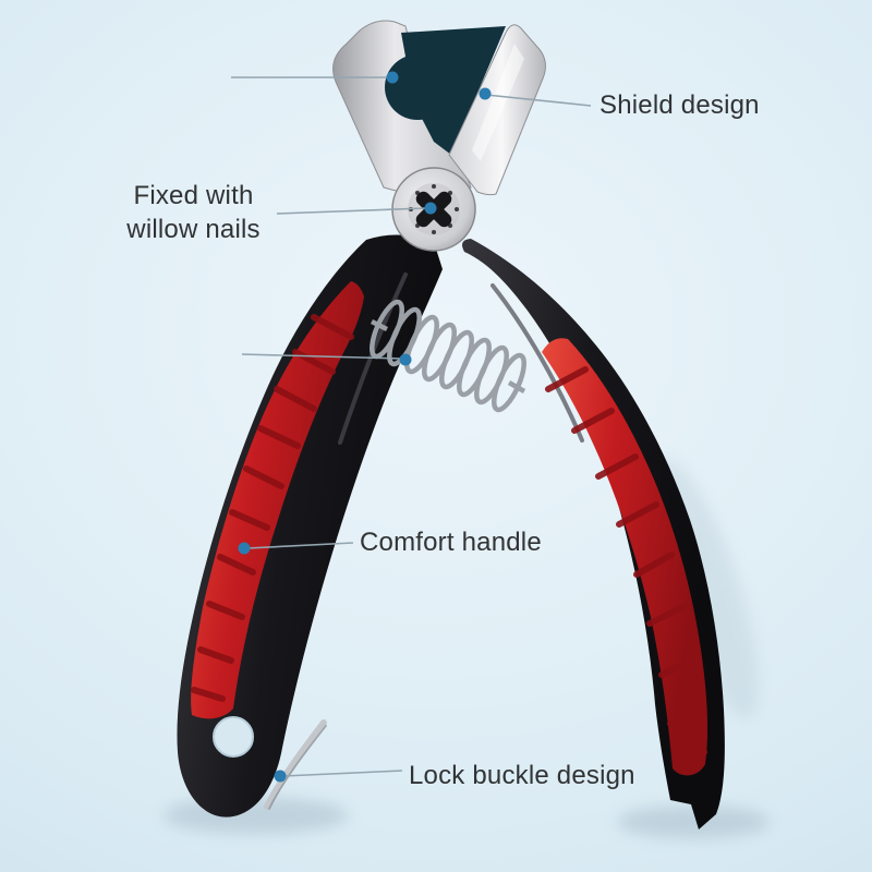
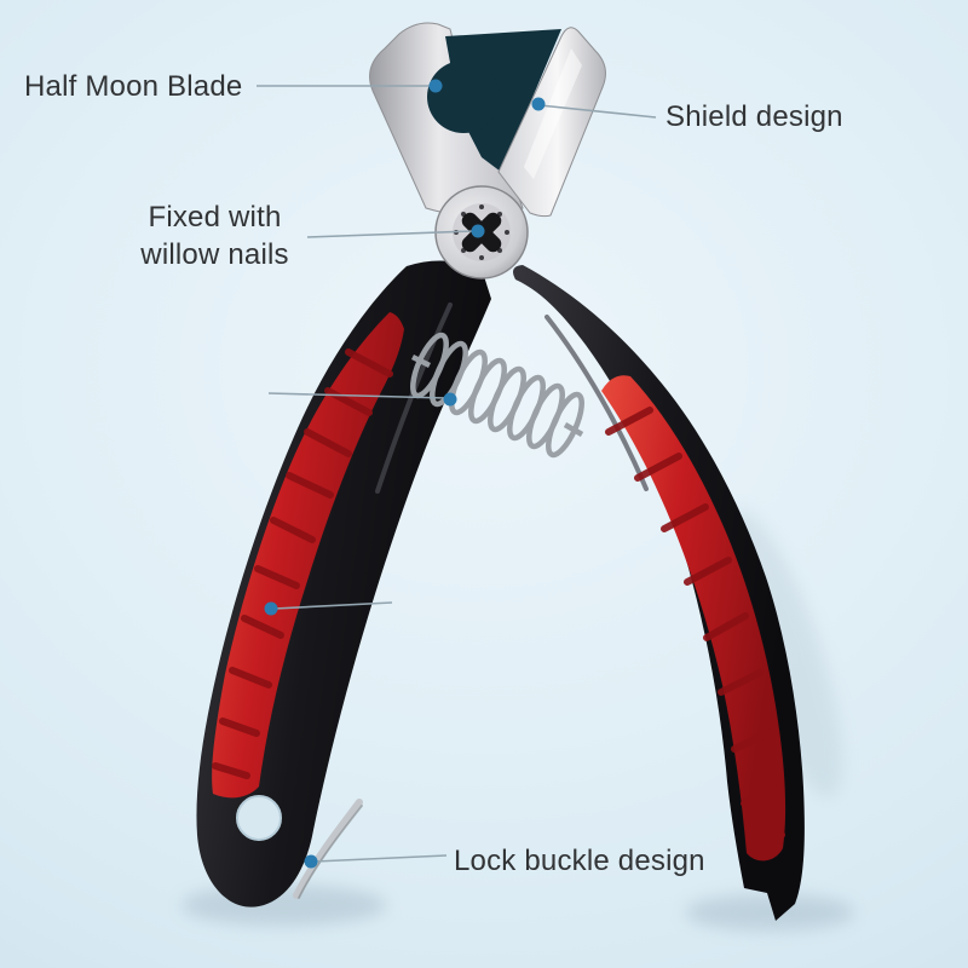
+ Half Moon Blade
  Shield design
  Fixed with willow nails
- Comfort handle
  Lock buckle design
